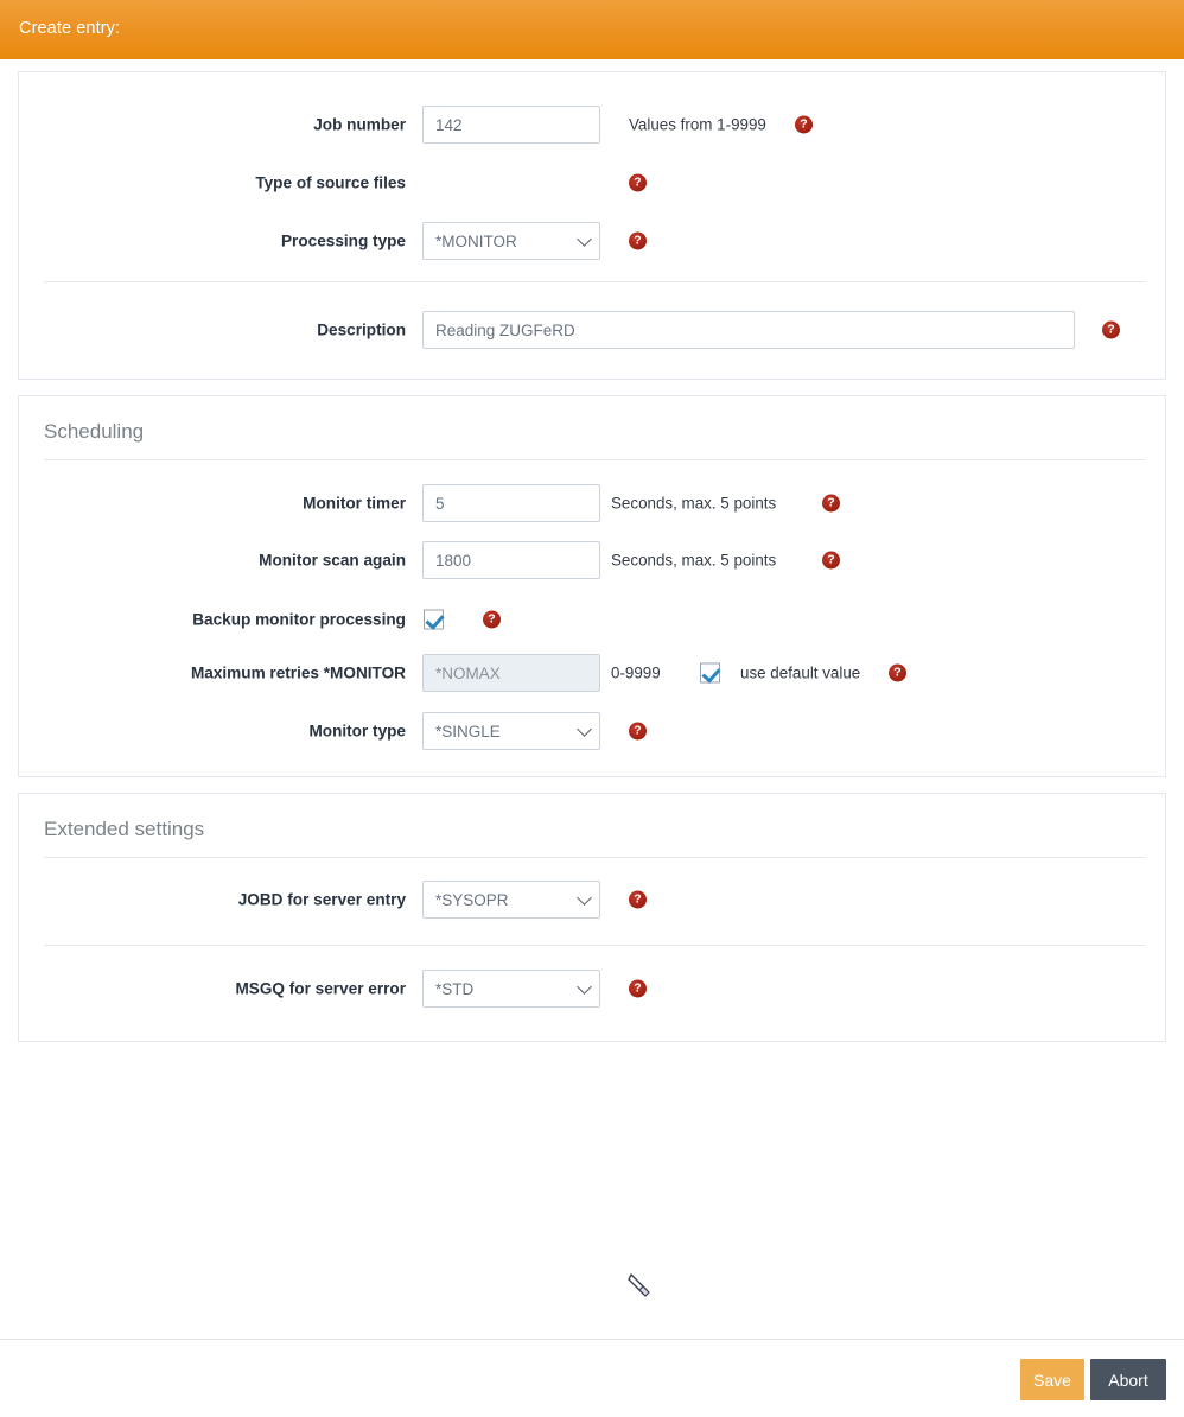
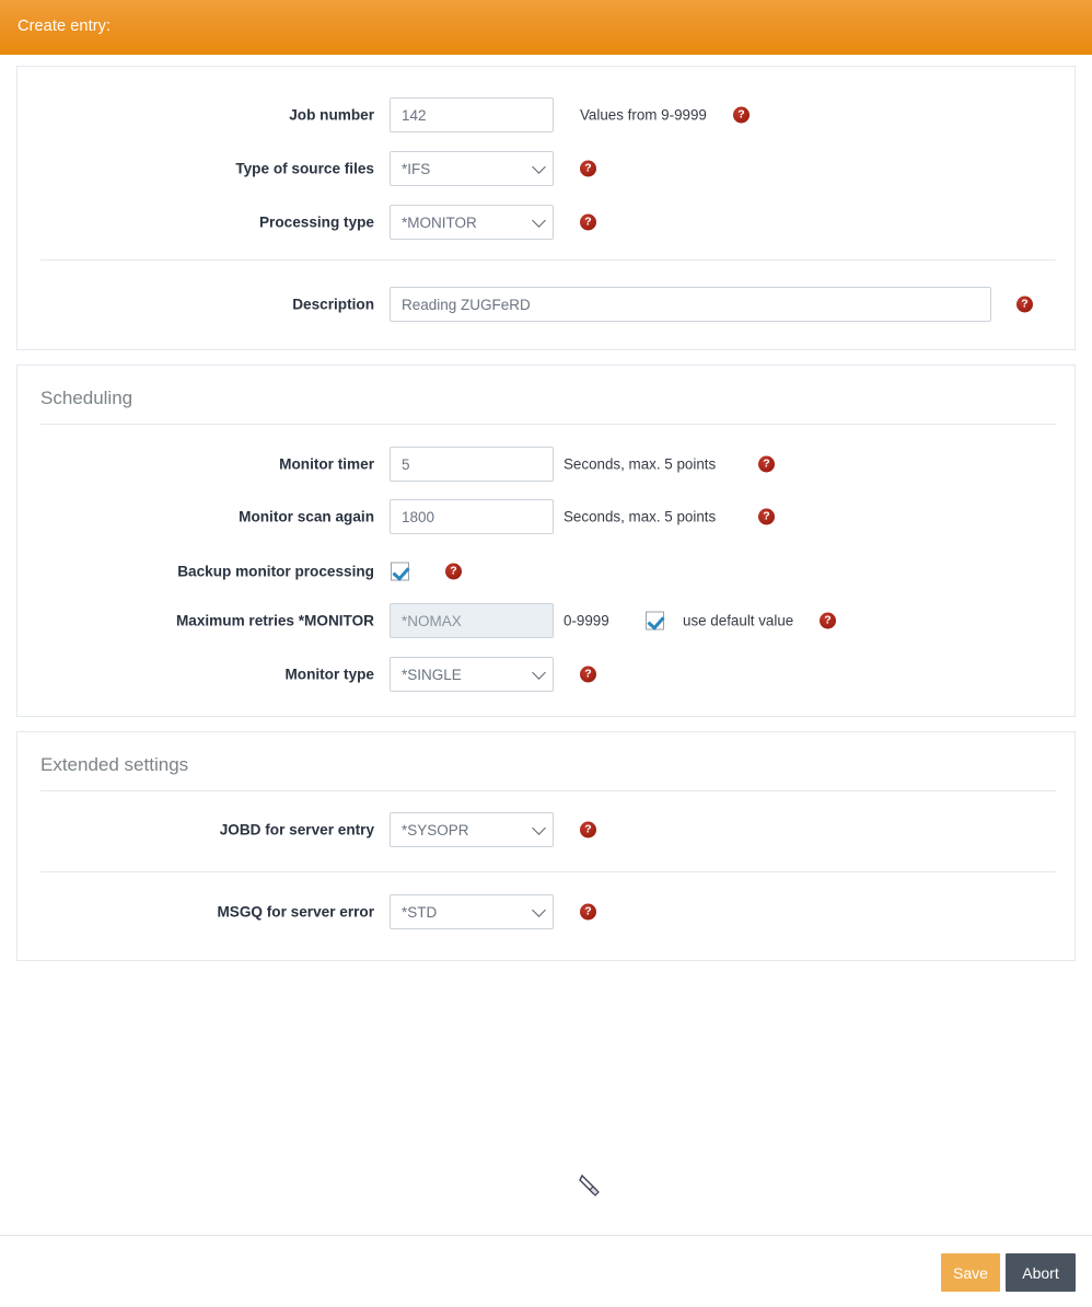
  Create entry:
  Job number
  142
- Values from 1-9999
+ Values from 9-9999
  ?
  Type of source files
+ *IFS
  ?
  Processing type
  *MONITOR
  ?
  Description
  Reading ZUGFeRD
  ?
  Scheduling
  Monitor timer
  5
  Seconds, max. 5 points
  ?
  Monitor scan again
  1800
  Seconds, max. 5 points
  ?
  Backup monitor processing
  ?
  Maximum retries *MONITOR
  *NOMAX
  0-9999
  use default value
  ?
  Monitor type
  *SINGLE
  ?
  Extended settings
  JOBD for server entry
  *SYSOPR
  ?
  MSGQ for server error
  *STD
  ?
  Save
  Abort
